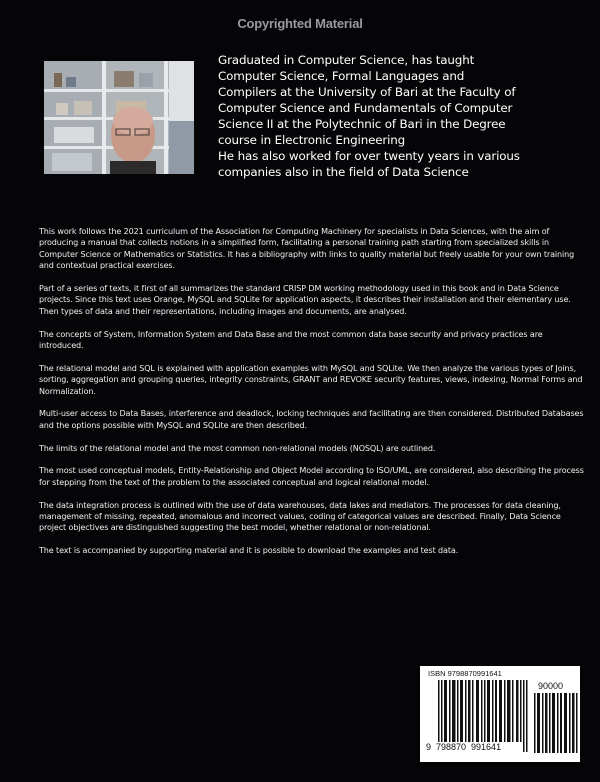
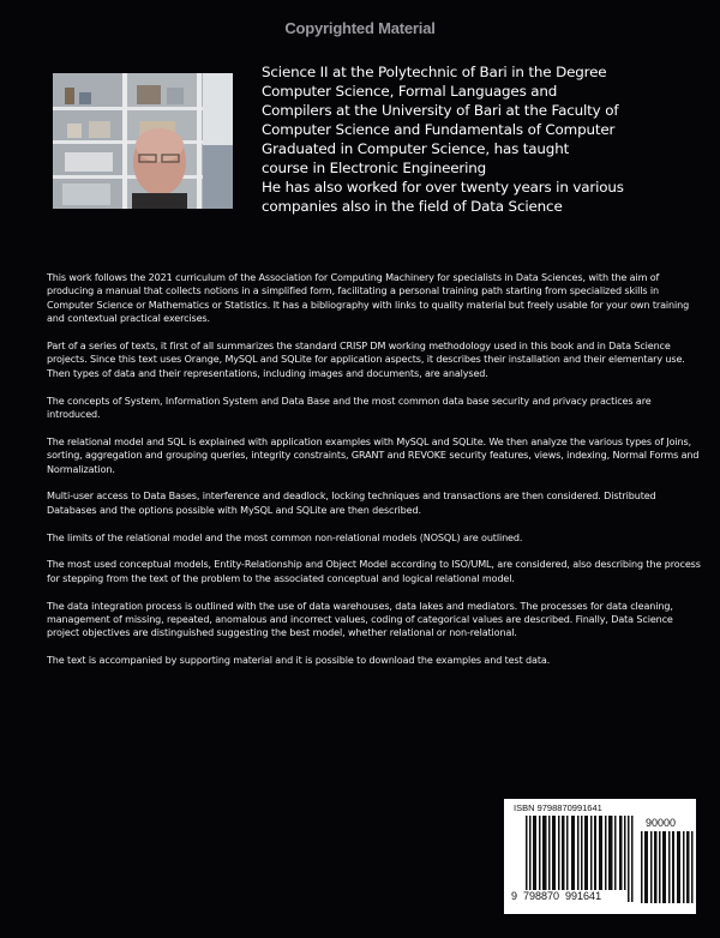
  Copyrighted Material
- Graduated in Computer Science, has taught
+ Science II at the Polytechnic of Bari in the Degree
  Computer Science, Formal Languages and
  Compilers at the University of Bari at the Faculty of
  Computer Science and Fundamentals of Computer
- Science II at the Polytechnic of Bari in the Degree
+ Graduated in Computer Science, has taught
  course in Electronic Engineering
  He has also worked for over twenty years in various
  companies also in the field of Data Science
  This work follows the 2021 curriculum of the Association for Computing Machinery for specialists in Data Sciences, with the aim of producing a manual that collects notions in a simplified form, facilitating a personal training path starting from specialized skills in Computer Science or Mathematics or Statistics. It has a bibliography with links to quality material but freely usable for your own training and contextual practical exercises.
  Part of a series of texts, it first of all summarizes the standard CRISP DM working methodology used in this book and in Data Science projects. Since this text uses Orange, MySQL and SQLite for application aspects, it describes their installation and their elementary use. Then types of data and their representations, including images and documents, are analysed.
  The concepts of System, Information System and Data Base and the most common data base security and privacy practices are introduced.
  The relational model and SQL is explained with application examples with MySQL and SQLite. We then analyze the various types of Joins, sorting, aggregation and grouping queries, integrity constraints, GRANT and REVOKE security features, views, indexing, Normal Forms and Normalization.
- Multi-user access to Data Bases, interference and deadlock, locking techniques and facilitating are then considered. Distributed Databases and the options possible with MySQL and SQLite are then described.
+ Multi-user access to Data Bases, interference and deadlock, locking techniques and transactions are then considered. Distributed Databases and the options possible with MySQL and SQLite are then described.
  The limits of the relational model and the most common non-relational models (NOSQL) are outlined.
  The most used conceptual models, Entity-Relationship and Object Model according to ISO/UML, are considered, also describing the process for stepping from the text of the problem to the associated conceptual and logical relational model.
  The data integration process is outlined with the use of data warehouses, data lakes and mediators. The processes for data cleaning, management of missing, repeated, anomalous and incorrect values, coding of categorical values are described. Finally, Data Science project objectives are distinguished suggesting the best model, whether relational or non-relational.
  The text is accompanied by supporting material and it is possible to download the examples and test data.
  ISBN 9798870991641
  90000
  9 798870 991641
